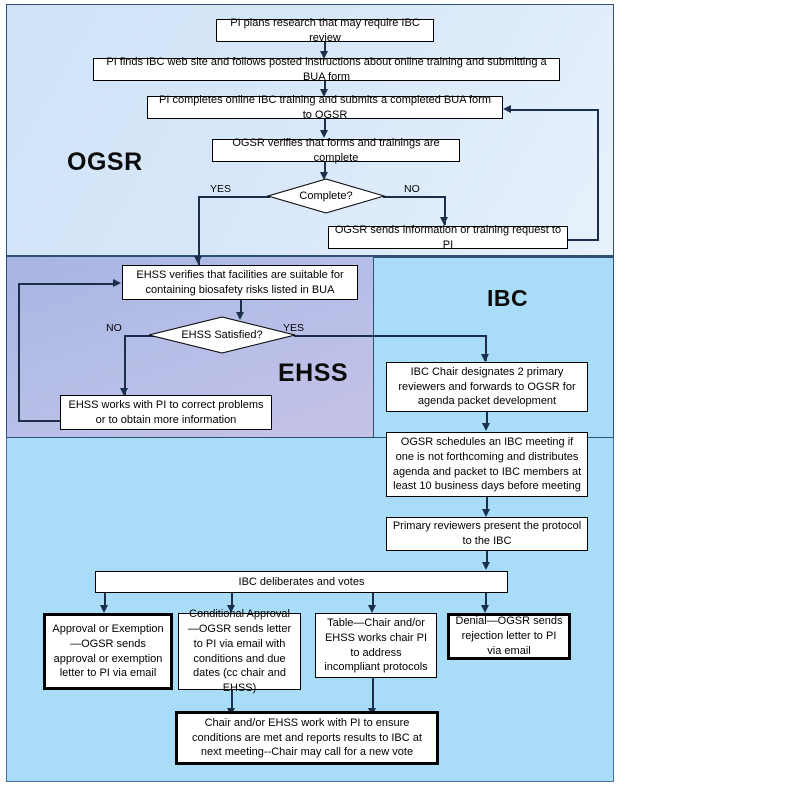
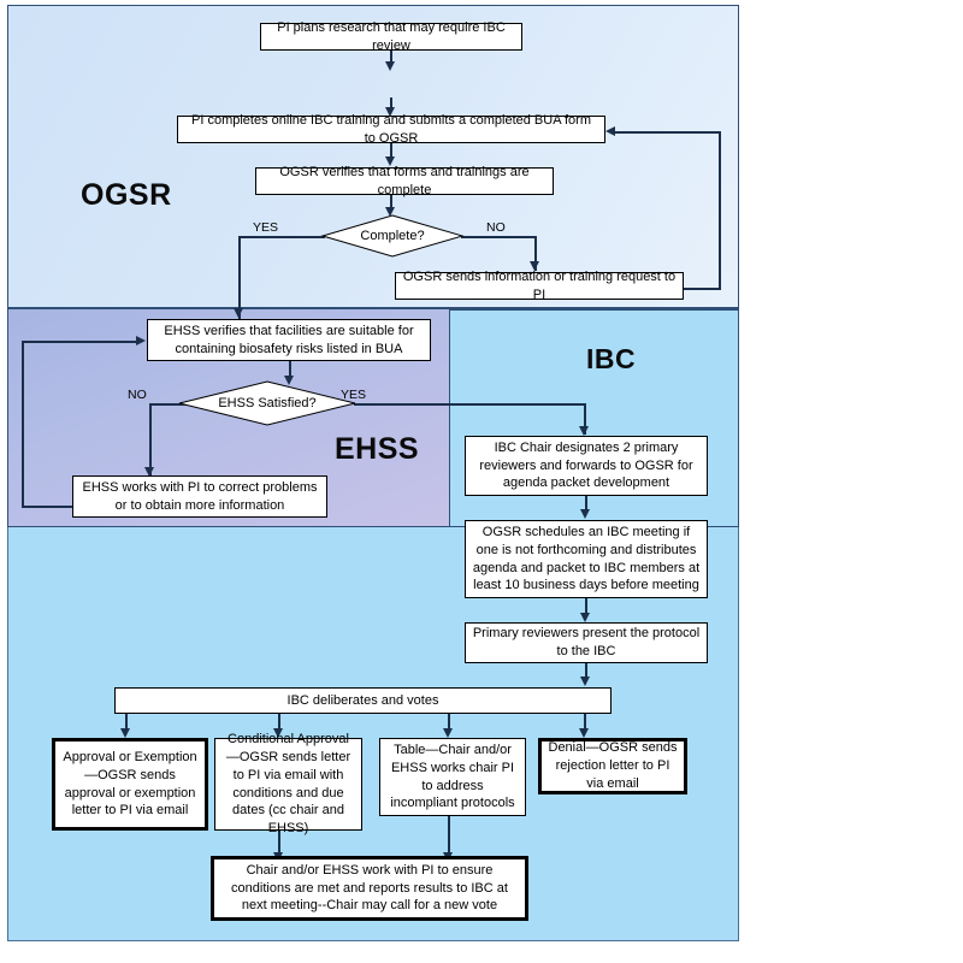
  OGSR
  EHSS
  IBC
  YES
  NO
  NO
  YES
  PI plans research that may require IBC review
- PI finds IBC web site and follows posted instructions about online training and submitting a BUA form
  PI completes online IBC training and submits a completed BUA form to OGSR
  OGSR verifies that forms and trainings are complete
  Complete?
  OGSR sends information or training request to PI
  EHSS verifies that facilities are suitable for containing biosafety risks listed in BUA
  EHSS Satisfied?
  EHSS works with PI to correct problems or to obtain more information
  IBC Chair designates 2 primary reviewers and forwards to OGSR for agenda packet development
  OGSR schedules an IBC meeting if one is not forthcoming and distributes agenda and packet to IBC members at least 10 business days before meeting
  Primary reviewers present the protocol to the IBC
  IBC deliberates and votes
  Approval or Exemption—OGSR sends approval or exemption letter to PI via email
  Conditional Approval—OGSR sends letter to PI via email with conditions and due dates (cc chair and EHSS)
  Table—Chair and/or EHSS works chair PI to address incompliant protocols
  Denial—OGSR sends rejection letter to PI via email
  Chair and/or EHSS work with PI to ensure conditions are met and reports results to IBC at next meeting--Chair may call for a new vote
